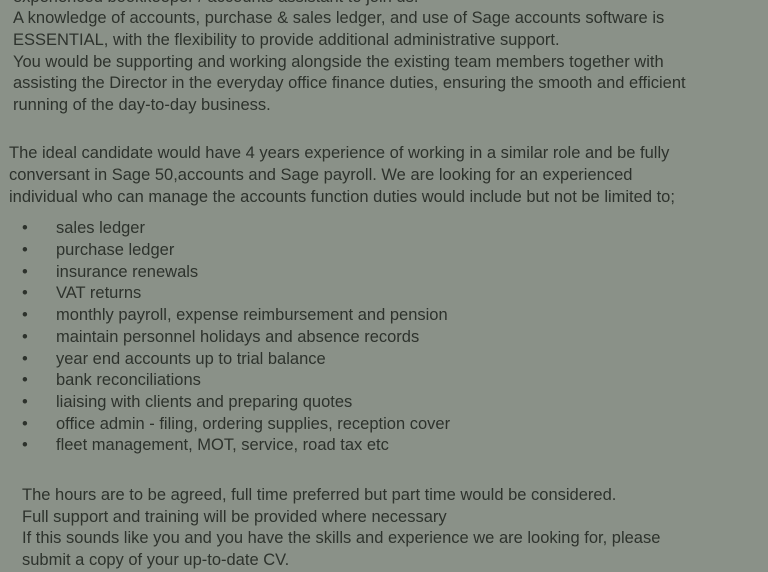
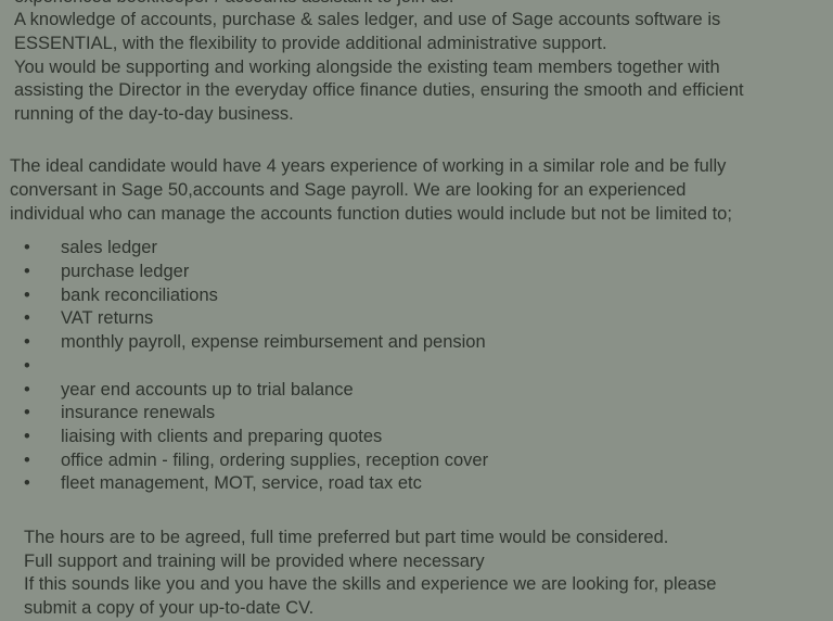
  A knowledge of accounts, purchase & sales ledger, and use of Sage accounts software is
  ESSENTIAL, with the flexibility to provide additional administrative support.
  You would be supporting and working alongside the existing team members together with
  assisting the Director in the everyday office finance duties, ensuring the smooth and efficient
  running of the day-to-day business.
  The ideal candidate would have 4 years experience of working in a similar role and be fully
  conversant in Sage 50,accounts and Sage payroll. We are looking for an experienced
  individual who can manage the accounts function duties would include but not be limited to;
  •
  sales ledger
  •
  purchase ledger
  •
- insurance renewals
+ bank reconciliations
  •
  VAT returns
  •
  monthly payroll, expense reimbursement and pension
  •
- maintain personnel holidays and absence records
  •
  year end accounts up to trial balance
  •
- bank reconciliations
+ insurance renewals
  •
  liaising with clients and preparing quotes
  •
  office admin - filing, ordering supplies, reception cover
  •
  fleet management, MOT, service, road tax etc
  The hours are to be agreed, full time preferred but part time would be considered.
  Full support and training will be provided where necessary
  If this sounds like you and you have the skills and experience we are looking for, please
  submit a copy of your up-to-date CV.
